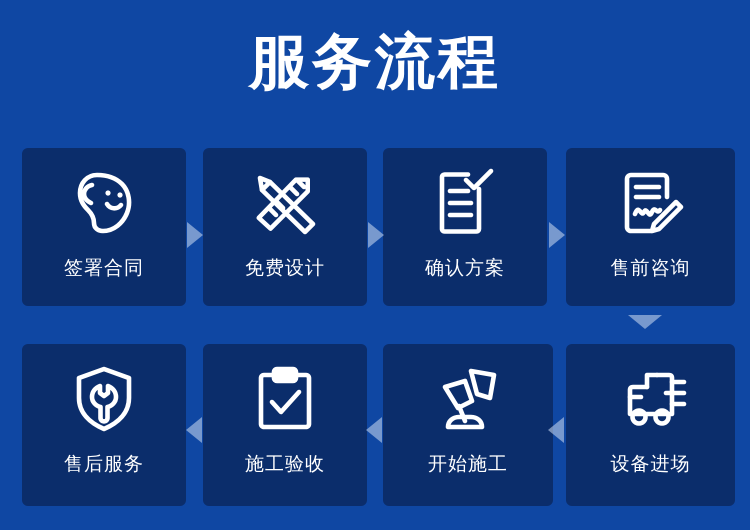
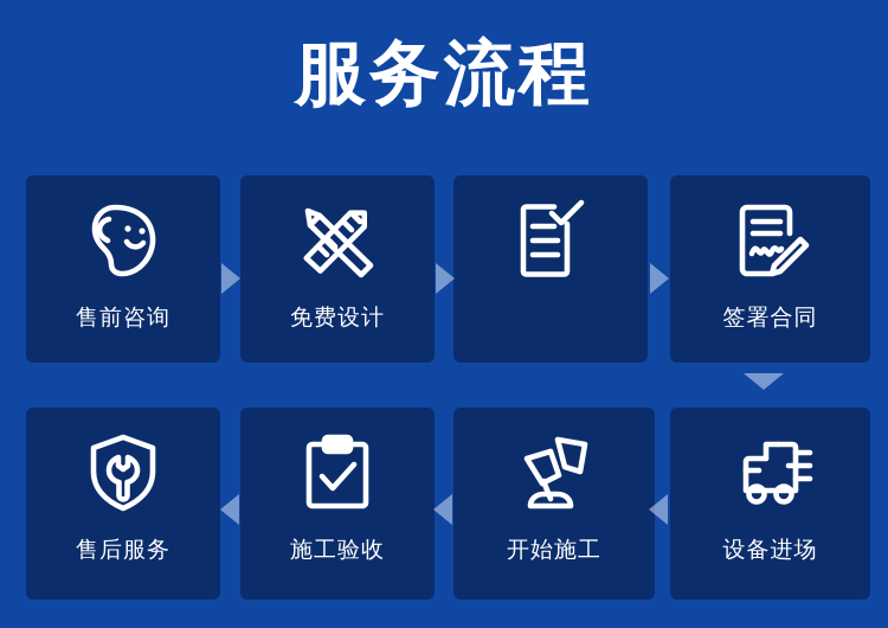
  服务流程
- 签署合同
+ 售前咨询
  免费设计
- 确认方案
- 售前咨询
+ 签署合同
  售后服务
  施工验收
  开始施工
  设备进场
